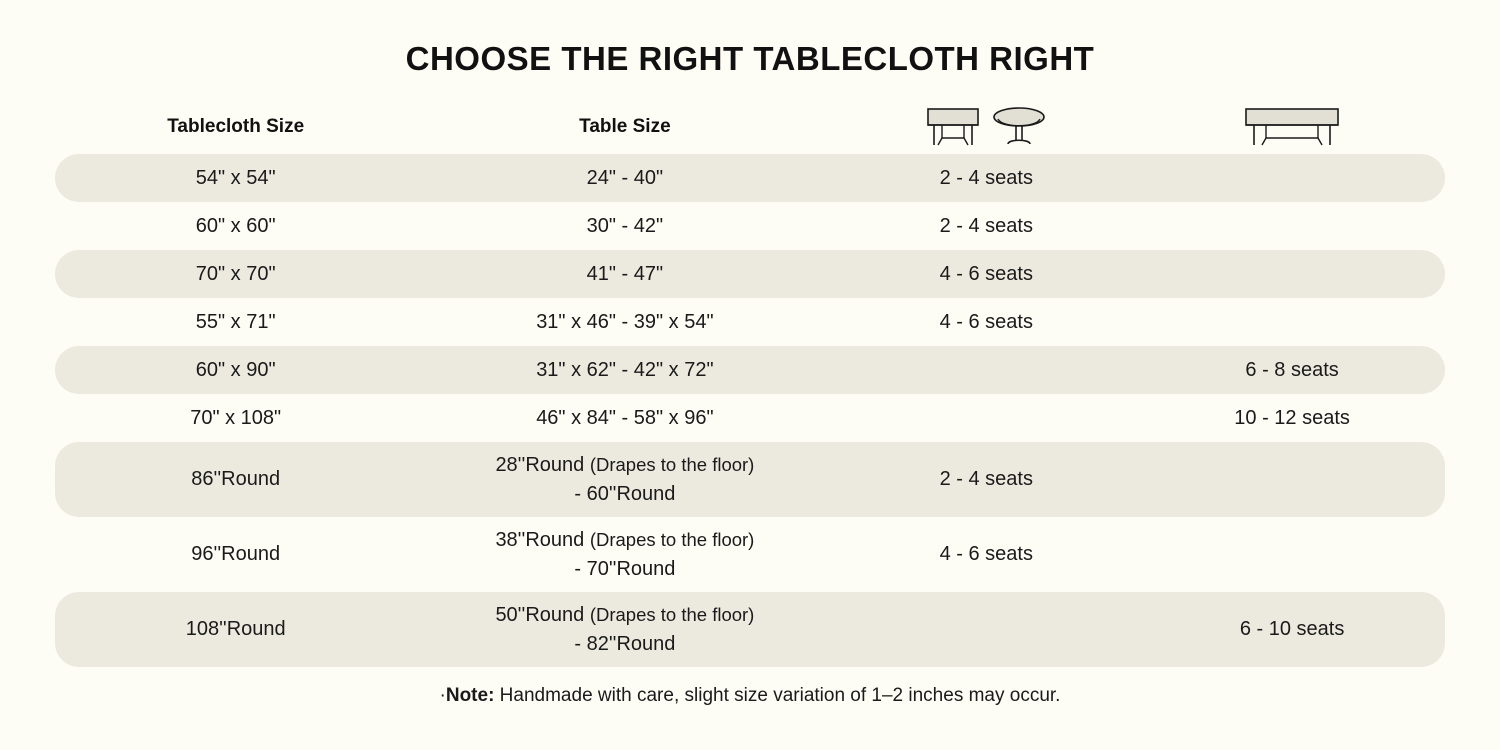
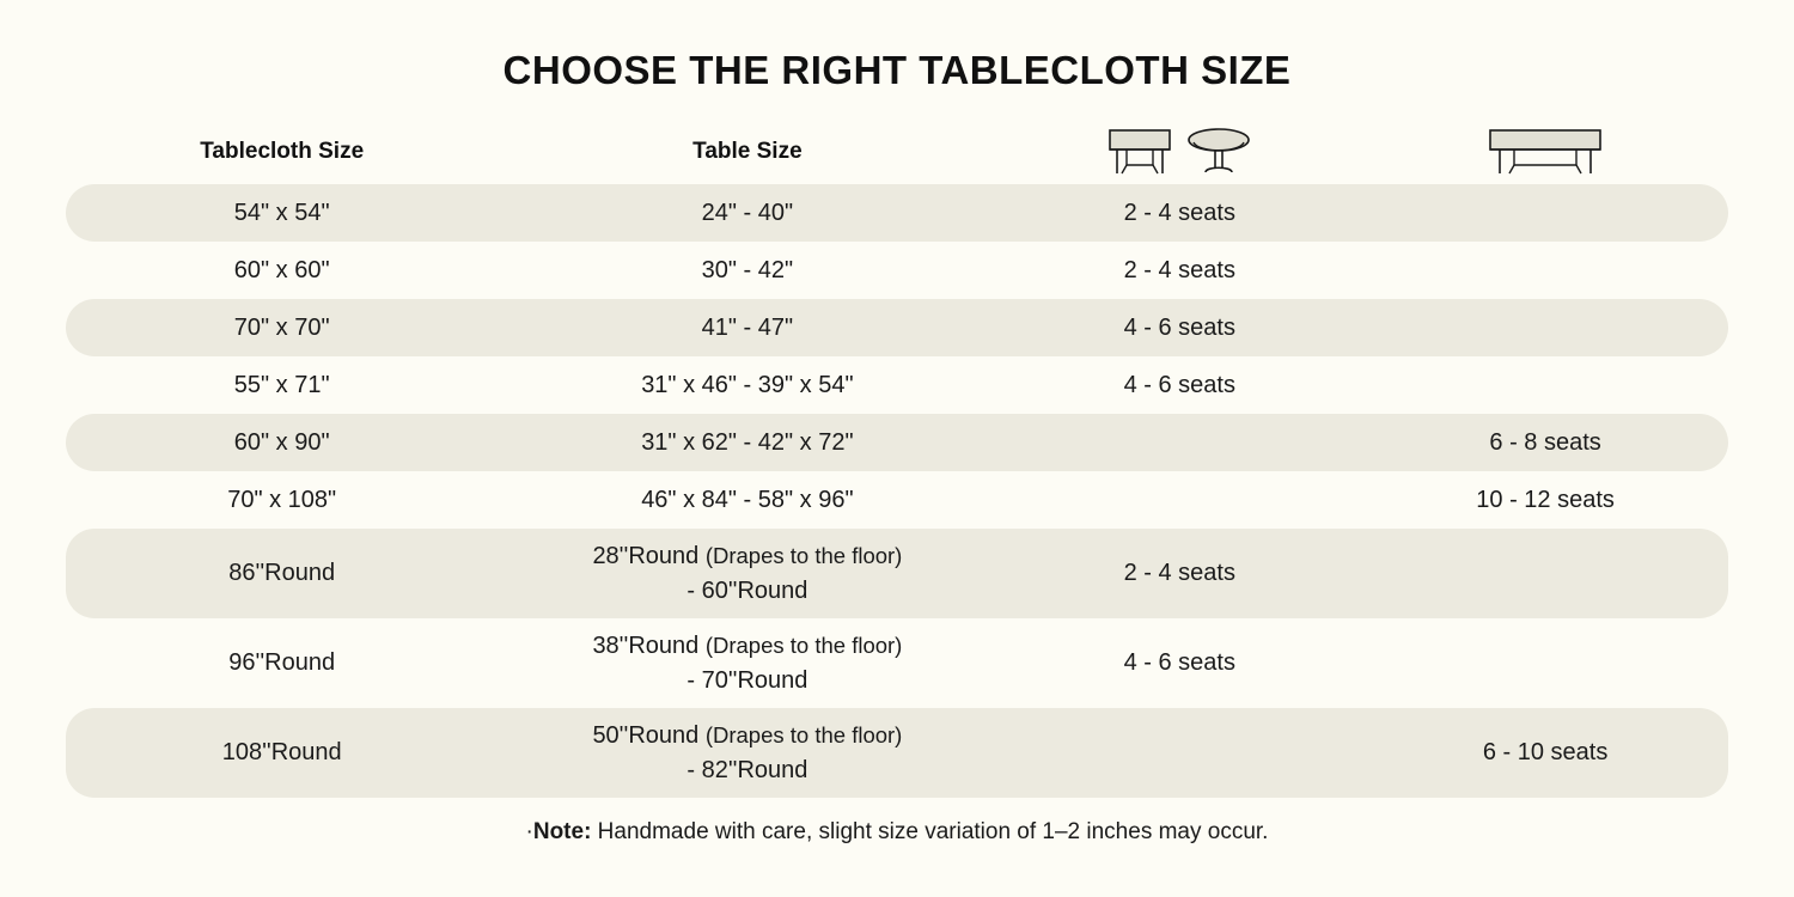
- CHOOSE THE RIGHT TABLECLOTH RIGHT
+ CHOOSE THE RIGHT TABLECLOTH SIZE
  Tablecloth Size	Table Size
  54" x 54"	24" - 40"	2 - 4 seats
  60" x 60"	30" - 42"	2 - 4 seats
  70" x 70"	41" - 47"	4 - 6 seats
  55" x 71"	31" x 46" - 39" x 54"	4 - 6 seats
  60" x 90"	31" x 62" - 42" x 72"		6 - 8 seats
  70" x 108"	46" x 84" - 58" x 96"		10 - 12 seats
  86''Round	28''Round (Drapes to the floor) - 60''Round	2 - 4 seats
  96''Round	38''Round (Drapes to the floor) - 70''Round	4 - 6 seats
  108''Round	50''Round (Drapes to the floor) - 82''Round		6 - 10 seats
  ·Note: Handmade with care, slight size variation of 1–2 inches may occur.
